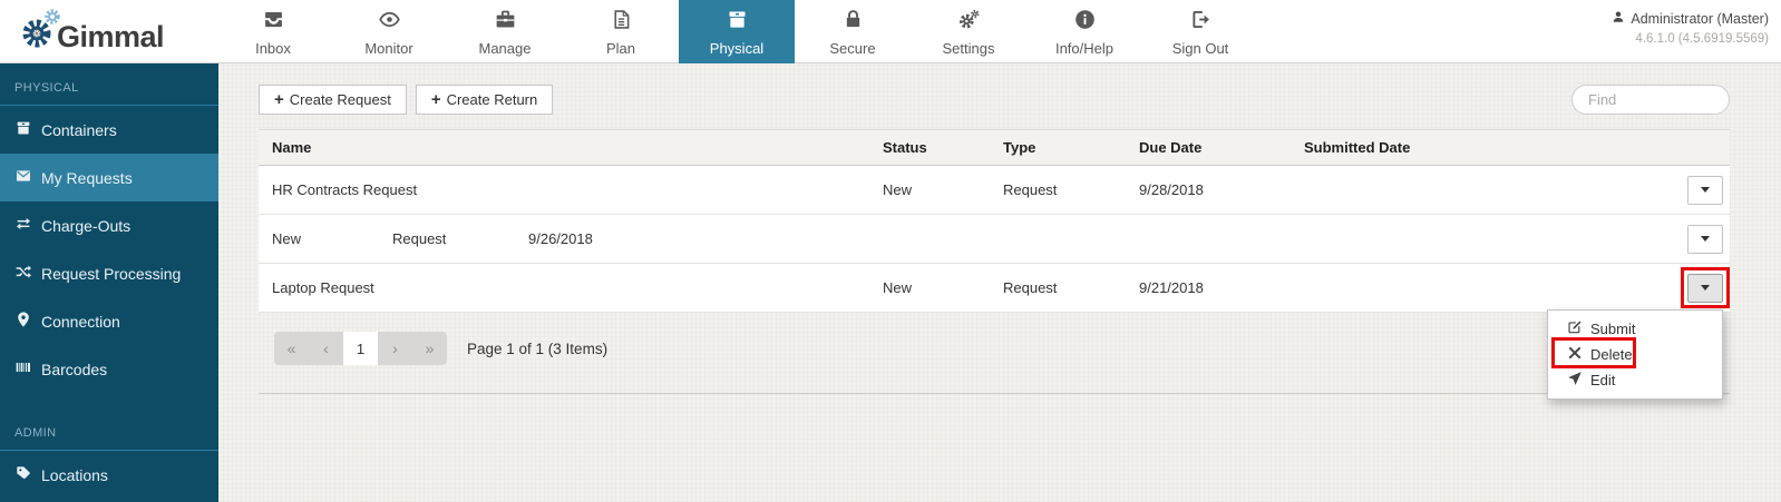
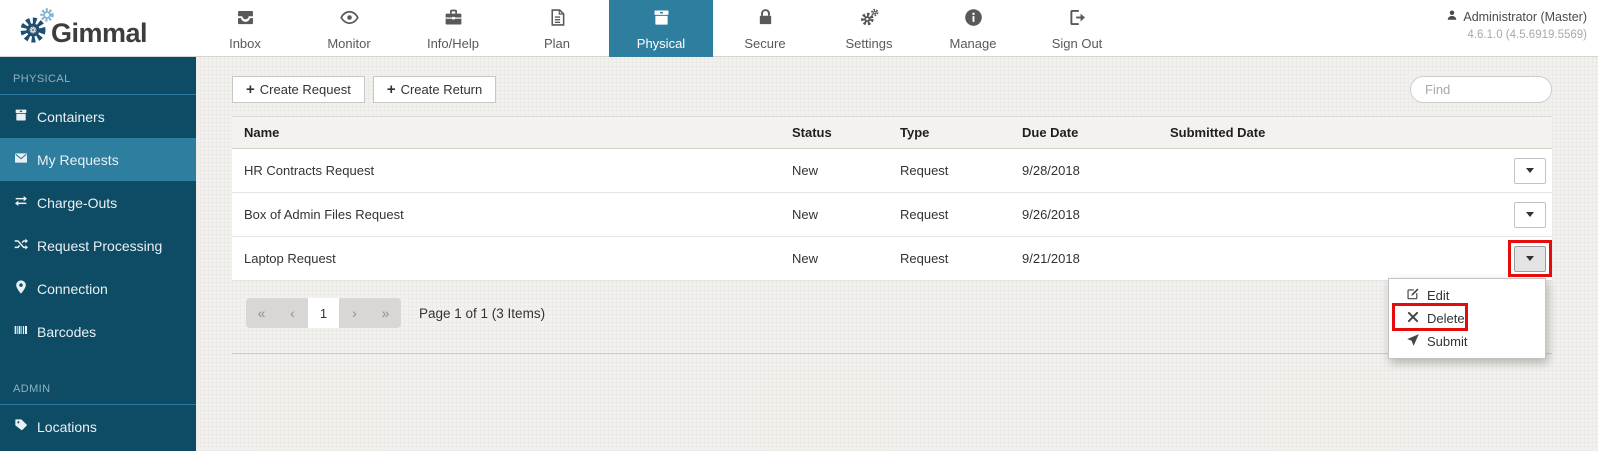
  Gimmal
  Inbox
  Monitor
- Manage
+ Info/Help
  Plan
  Physical
  Secure
  Settings
- Info/Help
+ Manage
  Sign Out
  Administrator (Master)
  4.6.1.0 (4.5.6919.5569)
  PHYSICAL
  Containers
  My Requests
  Charge-Outs
  Request Processing
  Connection
  Barcodes
  ADMIN
  Locations
  +
  Create Request
  +
  Create Return
  Find
  Name
  Status
  Type
  Due Date
  Submitted Date
  HR Contracts Request
  New
  Request
  9/28/2018
+ Box of Admin Files Request
  New
  Request
  9/26/2018
  Laptop Request
  New
  Request
  9/21/2018
  «
  ‹
  1
  ›
  »
  Page 1 of 1 (3 Items)
- Submit
+ Edit
  Delete
- Edit
+ Submit
